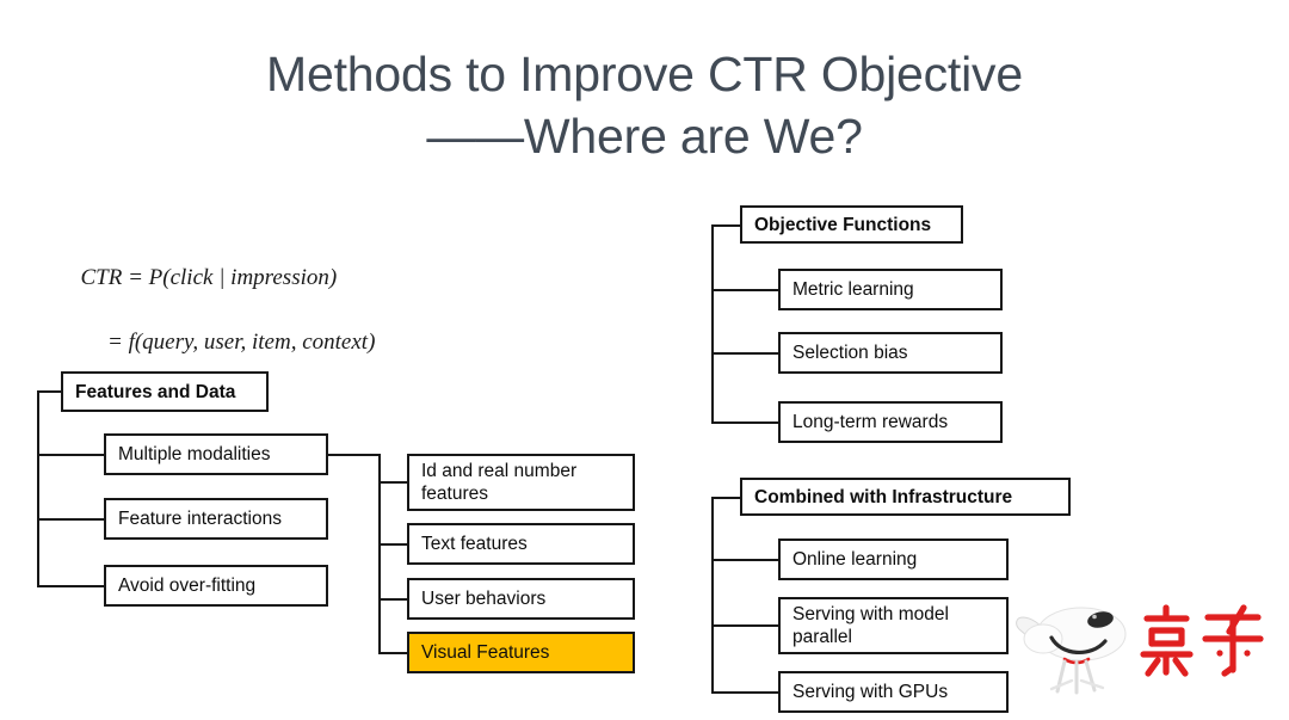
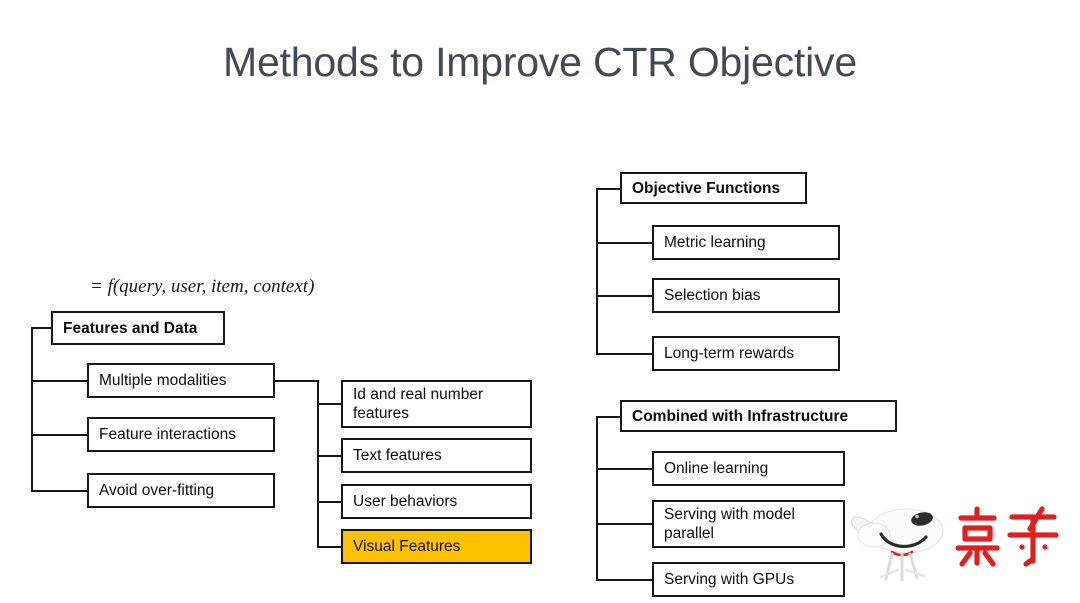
  Methods to Improve CTR Objective
- ——Where are We?
- CTR = P(click | impression)
  = f(query, user, item, context)
  Features and Data
  Multiple modalities
  Feature interactions
  Avoid over-fitting
  Id and real number features
  Text features
  User behaviors
  Visual Features
  Objective Functions
  Metric learning
  Selection bias
  Long-term rewards
  Combined with Infrastructure
  Online learning
  Serving with model parallel
  Serving with GPUs
